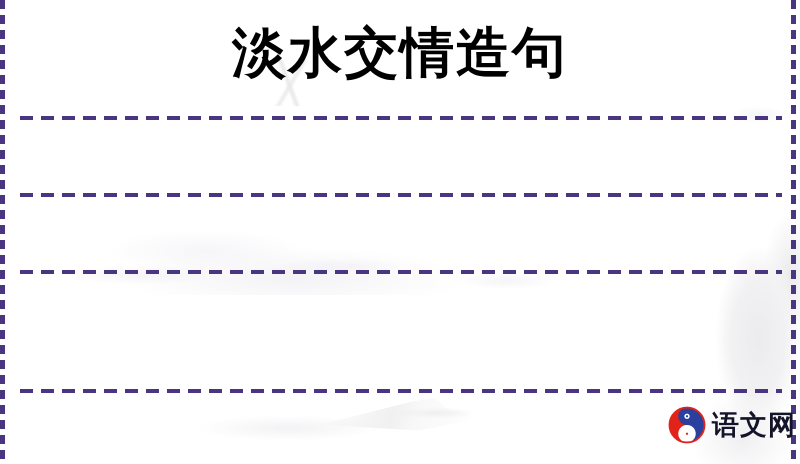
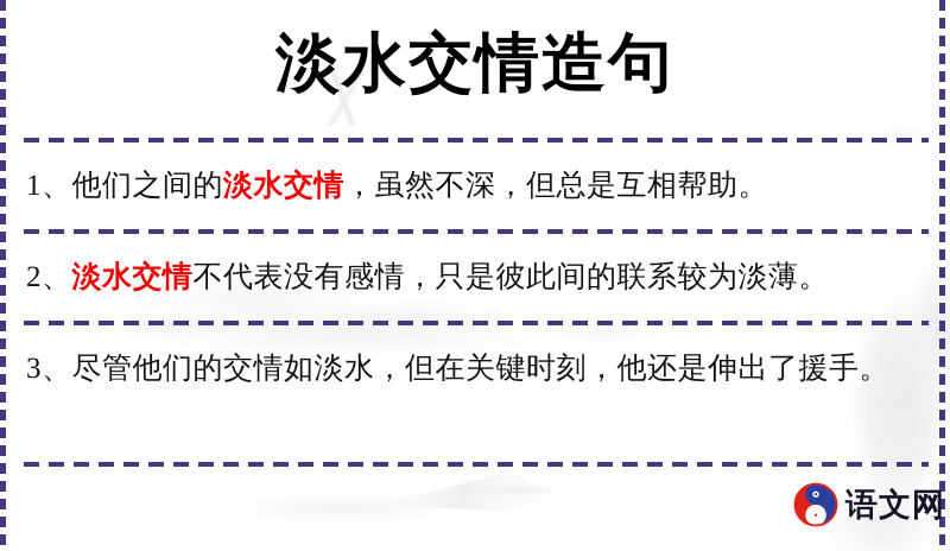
  淡水交情造句
+ 1、他们之间的淡水交情，虽然不深，但总是互相帮助。
+ 2、淡水交情不代表没有感情，只是彼此间的联系较为淡薄。
+ 3、尽管他们的交情如淡水，但在关键时刻，他还是伸出了援手。
  语文网
